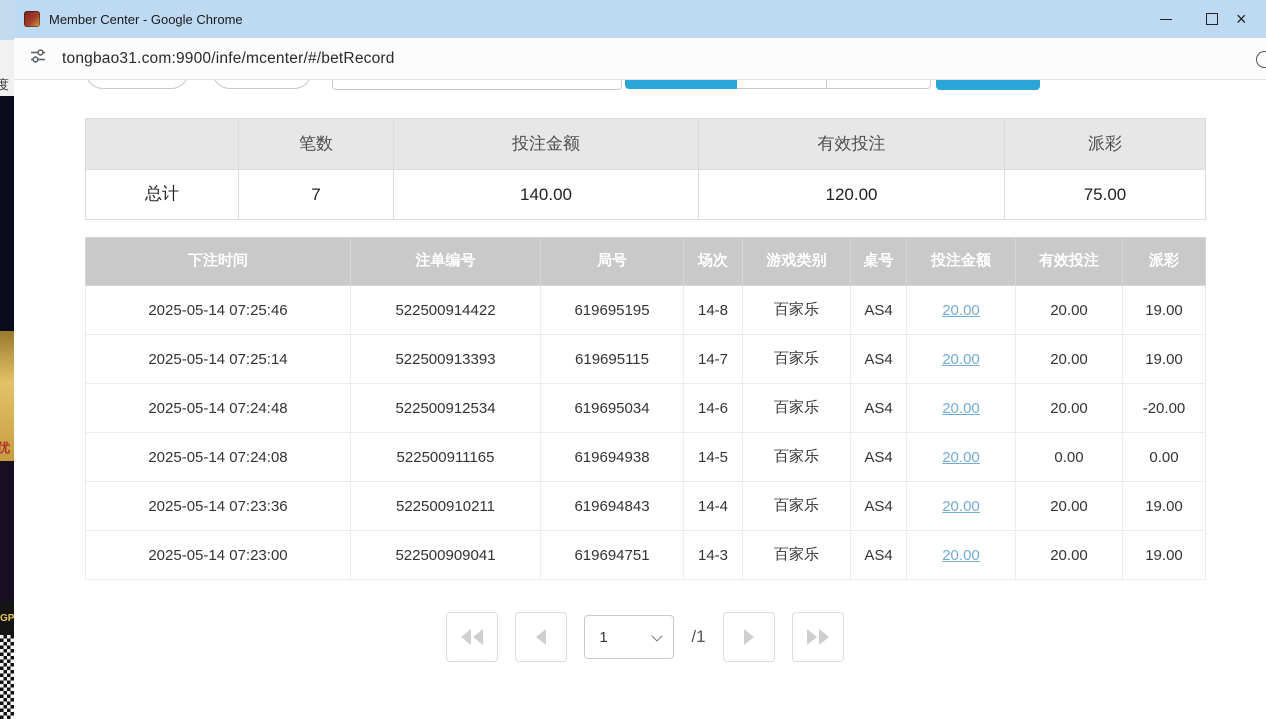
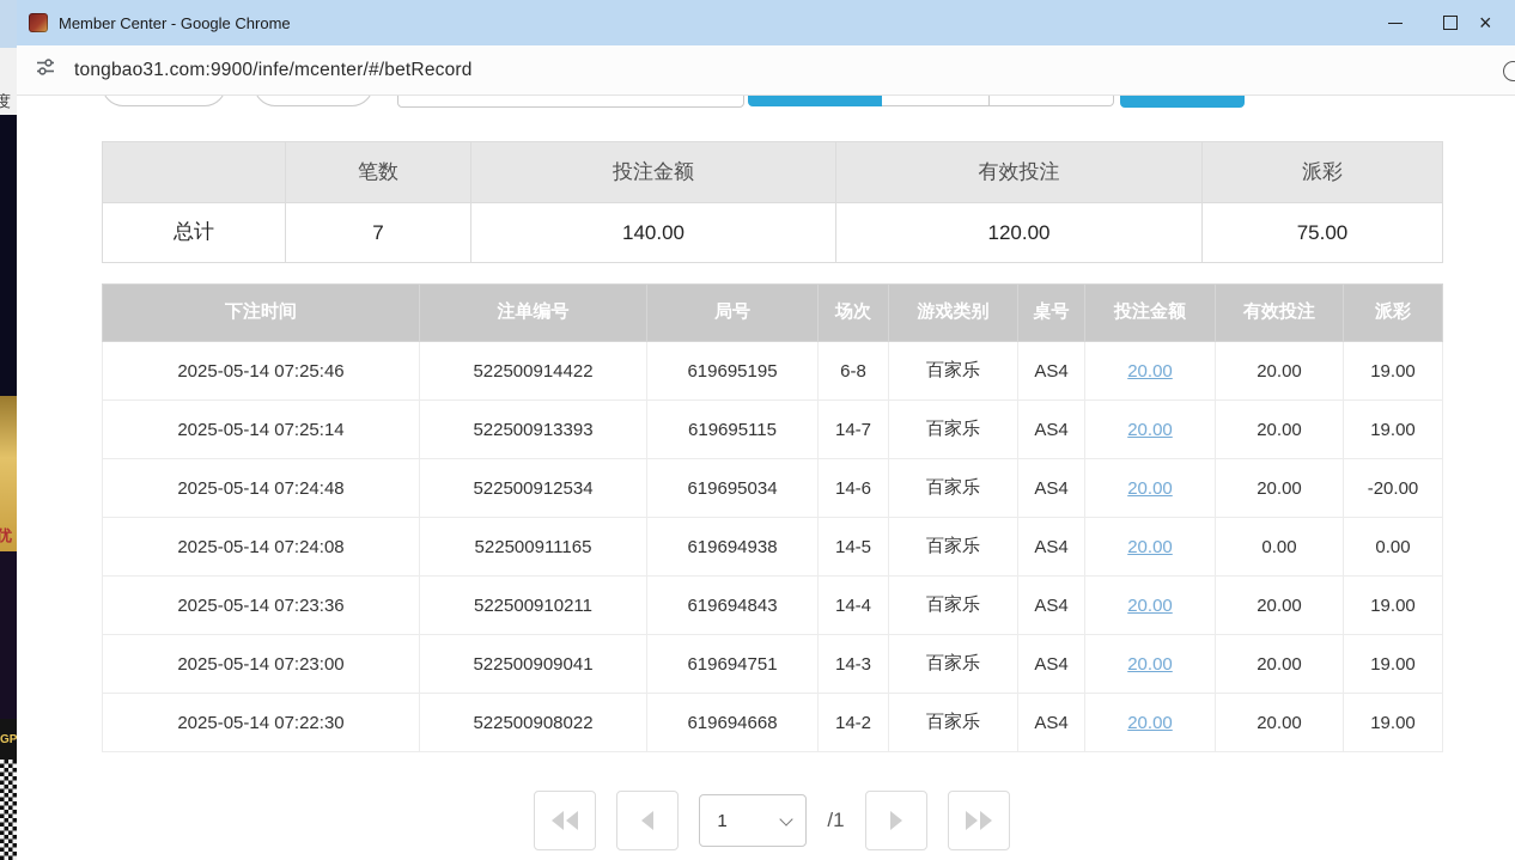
  度
  优
  GP
  Member Center - Google Chrome
  ×
  tongbao31.com:9900/infe/mcenter/#/betRecord
  	笔数	投注金额	有效投注	派彩
  总计	7	140.00	120.00	75.00
  下注时间	注单编号	局号	场次	游戏类别	桌号	投注金额	有效投注	派彩
- 2025-05-14 07:25:46	522500914422	619695195	14-8	百家乐	AS4	20.00	20.00	19.00
+ 2025-05-14 07:25:46	522500914422	619695195	6-8	百家乐	AS4	20.00	20.00	19.00
  2025-05-14 07:25:14	522500913393	619695115	14-7	百家乐	AS4	20.00	20.00	19.00
  2025-05-14 07:24:48	522500912534	619695034	14-6	百家乐	AS4	20.00	20.00	-20.00
  2025-05-14 07:24:08	522500911165	619694938	14-5	百家乐	AS4	20.00	0.00	0.00
  2025-05-14 07:23:36	522500910211	619694843	14-4	百家乐	AS4	20.00	20.00	19.00
  2025-05-14 07:23:00	522500909041	619694751	14-3	百家乐	AS4	20.00	20.00	19.00
+ 2025-05-14 07:22:30	522500908022	619694668	14-2	百家乐	AS4	20.00	20.00	19.00
  1
  /1
